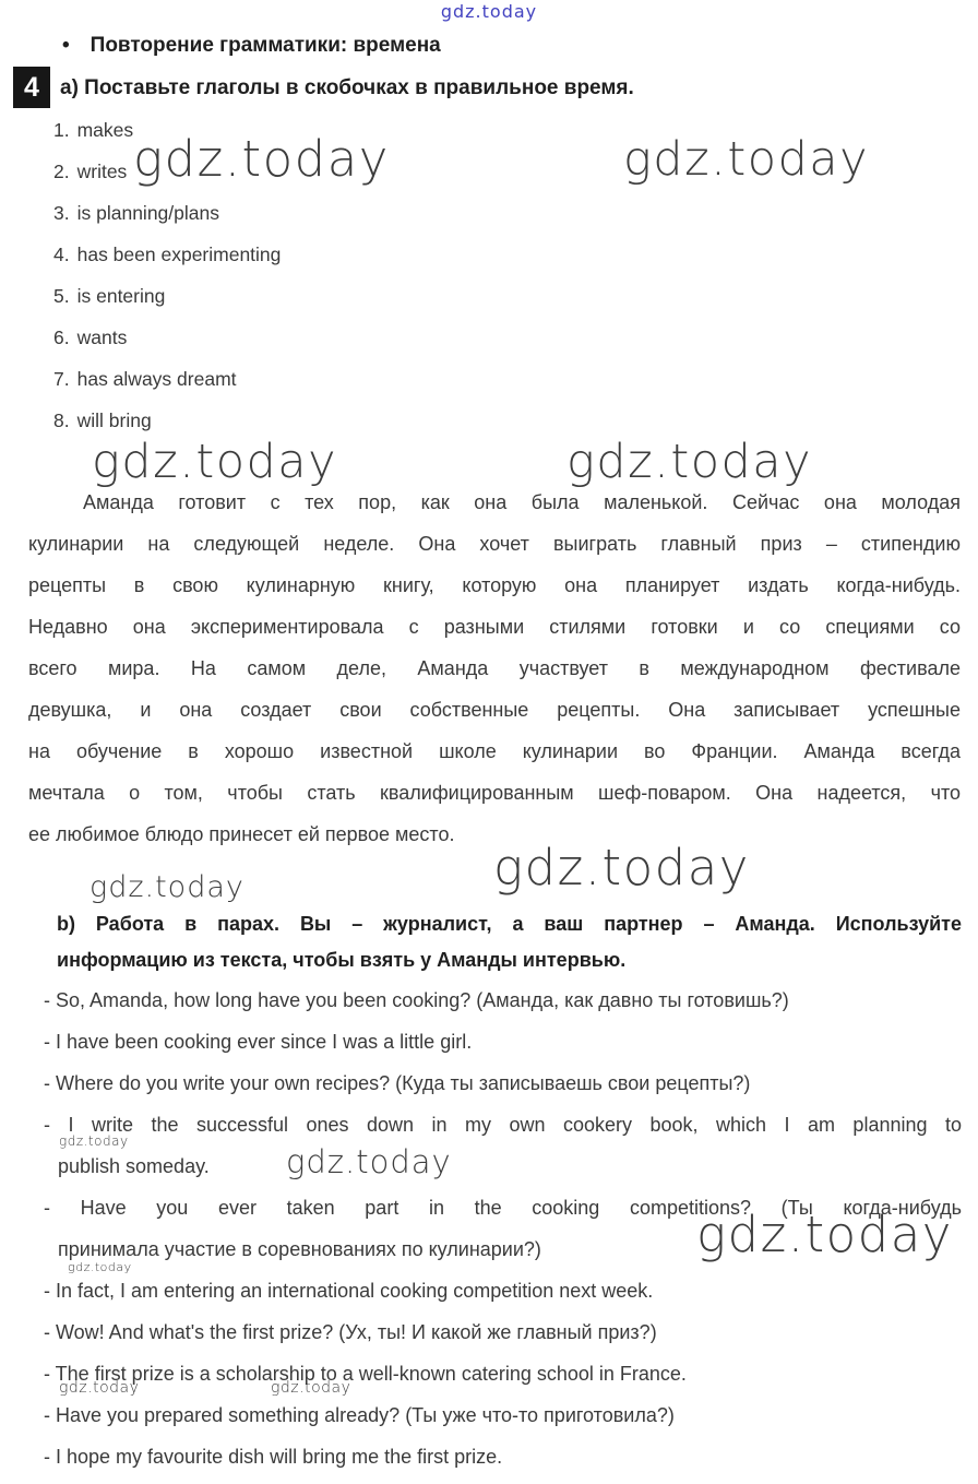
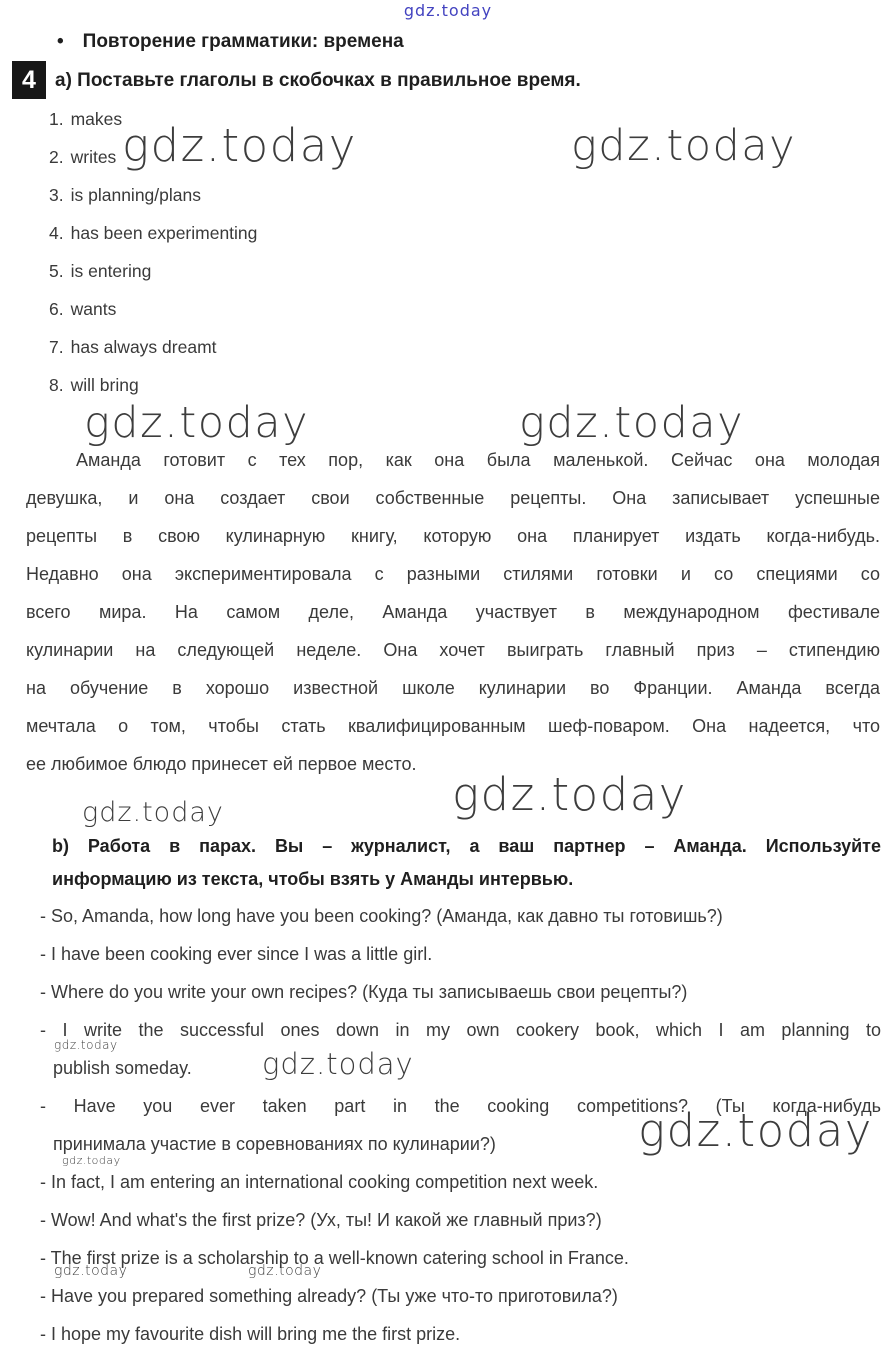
  gdz.today
  •
  Повторение грамматики: времена
  4
  a) Поставьте глаголы в скобочках в правильное время.
  1. makes
  2. writes
  3. is planning/plans
  4. has been experimenting
  5. is entering
  6. wants
  7. has always dreamt
  8. will bring
  Аманда готовит с тех пор, как она была маленькой. Сейчас она молодая
- кулинарии на следующей неделе. Она хочет выиграть главный приз – стипендию
+ девушка, и она создает свои собственные рецепты. Она записывает успешные
  рецепты в свою кулинарную книгу, которую она планирует издать когда-нибудь.
  Недавно она экспериментировала с разными стилями готовки и со специями со
  всего мира. На самом деле, Аманда участвует в международном фестивале
- девушка, и она создает свои собственные рецепты. Она записывает успешные
+ кулинарии на следующей неделе. Она хочет выиграть главный приз – стипендию
  на обучение в хорошо известной школе кулинарии во Франции. Аманда всегда
  мечтала о том, чтобы стать квалифицированным шеф-поваром. Она надеется, что
  ее любимое блюдо принесет ей первое место.
  b) Работа в парах. Вы – журналист, а ваш партнер – Аманда. Используйте
  информацию из текста, чтобы взять у Аманды интервью.
  - So, Amanda, how long have you been cooking? (Аманда, как давно ты готовишь?)
  - I have been cooking ever since I was a little girl.
  - Where do you write your own recipes? (Куда ты записываешь свои рецепты?)
  - I write the successful ones down in my own cookery book, which I am planning to
  publish someday.
  - Have you ever taken part in the cooking competitions? (Ты когда-нибудь
  принимала участие в соревнованиях по кулинарии?)
  - In fact, I am entering an international cooking competition next week.
  - Wow! And what's the first prize? (Ух, ты! И какой же главный приз?)
  - The first prize is a scholarship to a well-known catering school in France.
  - Have you prepared something already? (Ты уже что-то приготовила?)
  - I hope my favourite dish will bring me the first prize.
  gdz.today
  gdz.today
  gdz.today
  gdz.today
  gdz.today
  gdz.today
  gdz.today
  gdz.today
  gdz.today
  gdz.today
  gdz.today
  gdz.today
